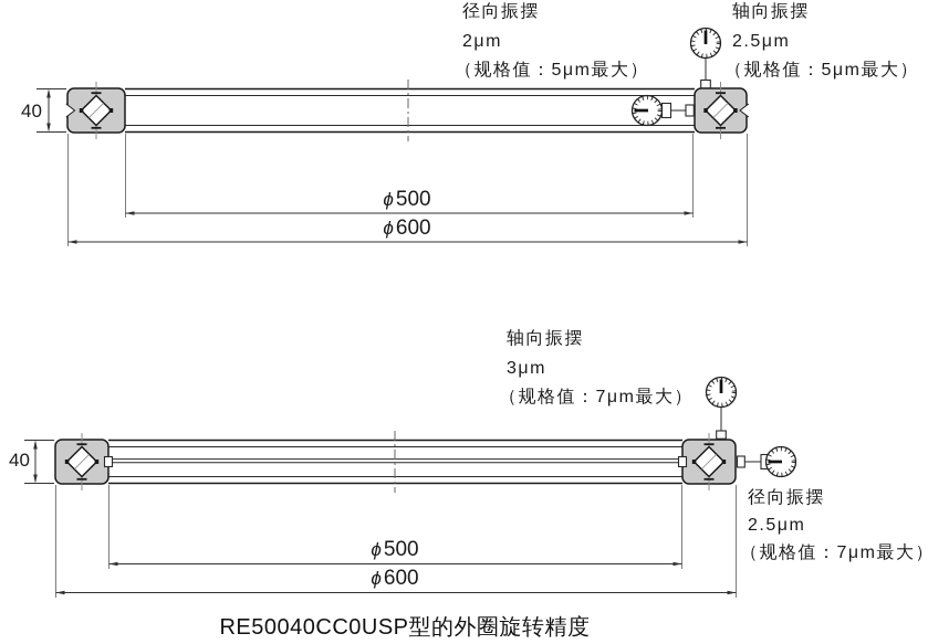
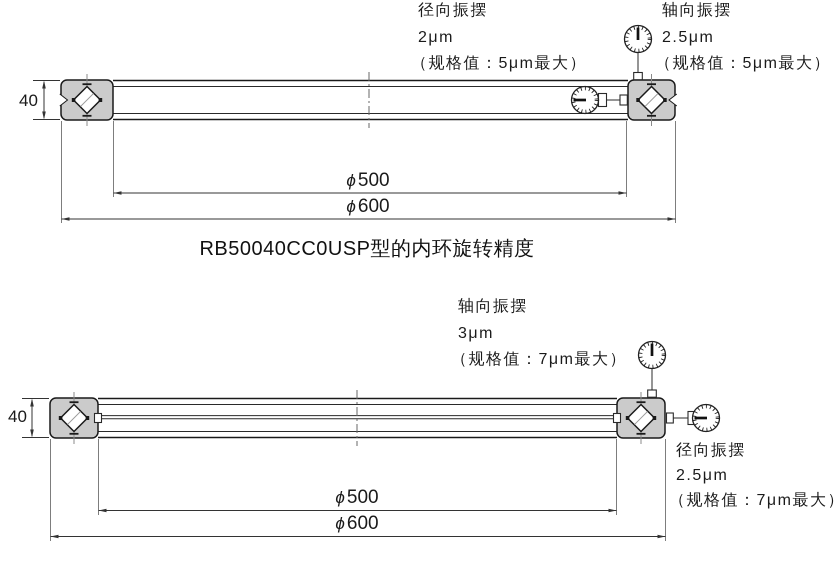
  径向振摆
  2μm
  （规格值：5μm最大）
  轴向振摆
  2.5μm
  （规格值：5μm最大）
  40
  ϕ500
  ϕ600
+ RB50040CC0USP型的内环旋转精度
  轴向振摆
  3μm
  （规格值：7μm最大）
  径向振摆
  2.5μm
  （规格值：7μm最大）
  40
  ϕ500
  ϕ600
- RE50040CC0USP型的外圈旋转精度
